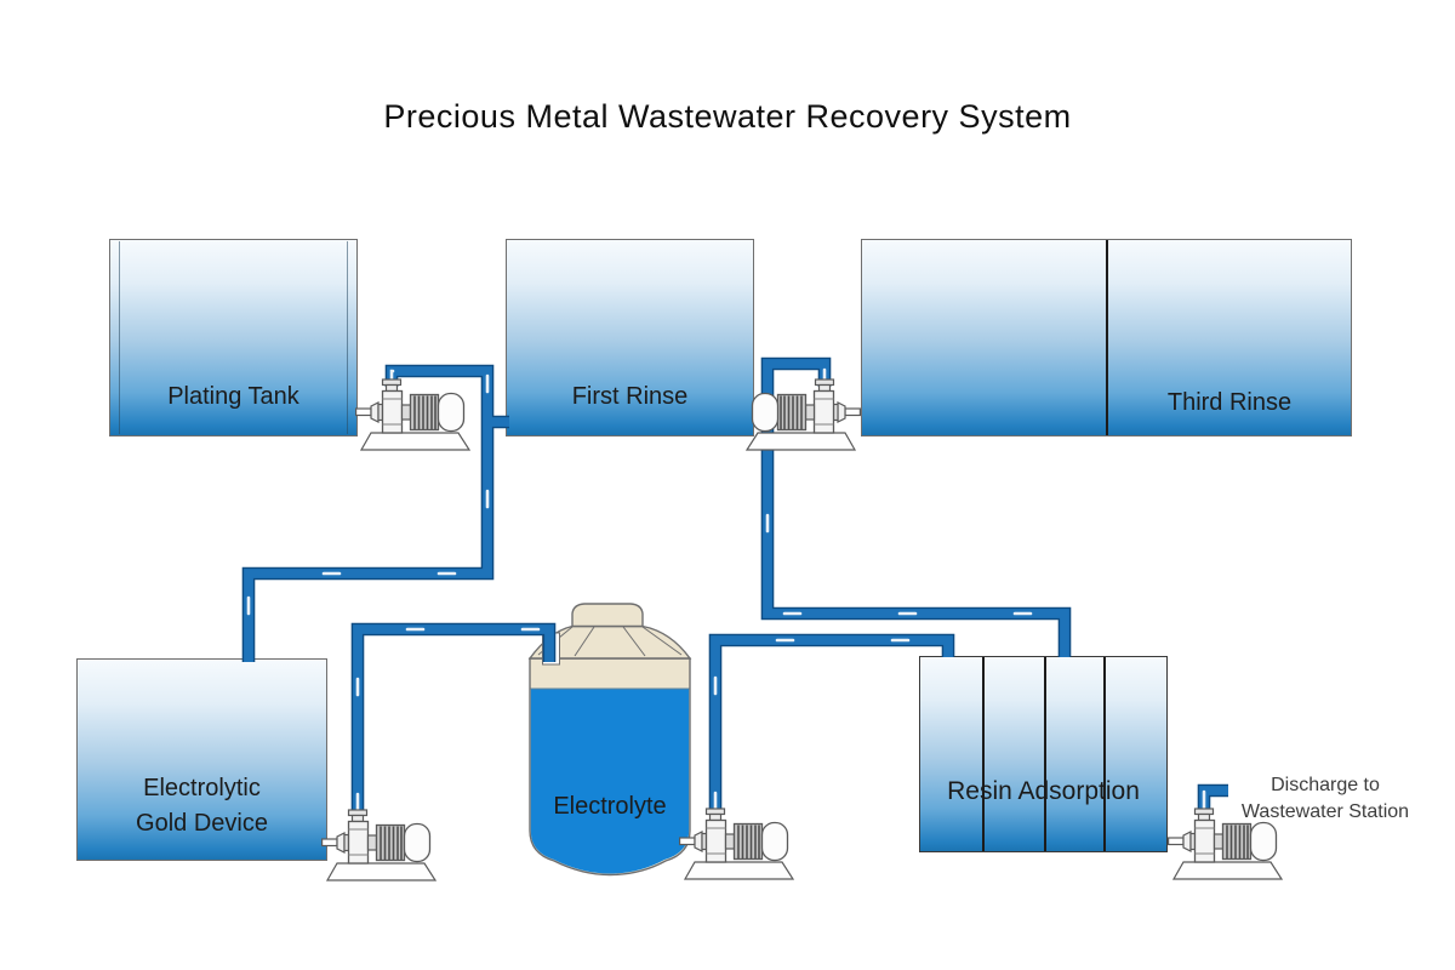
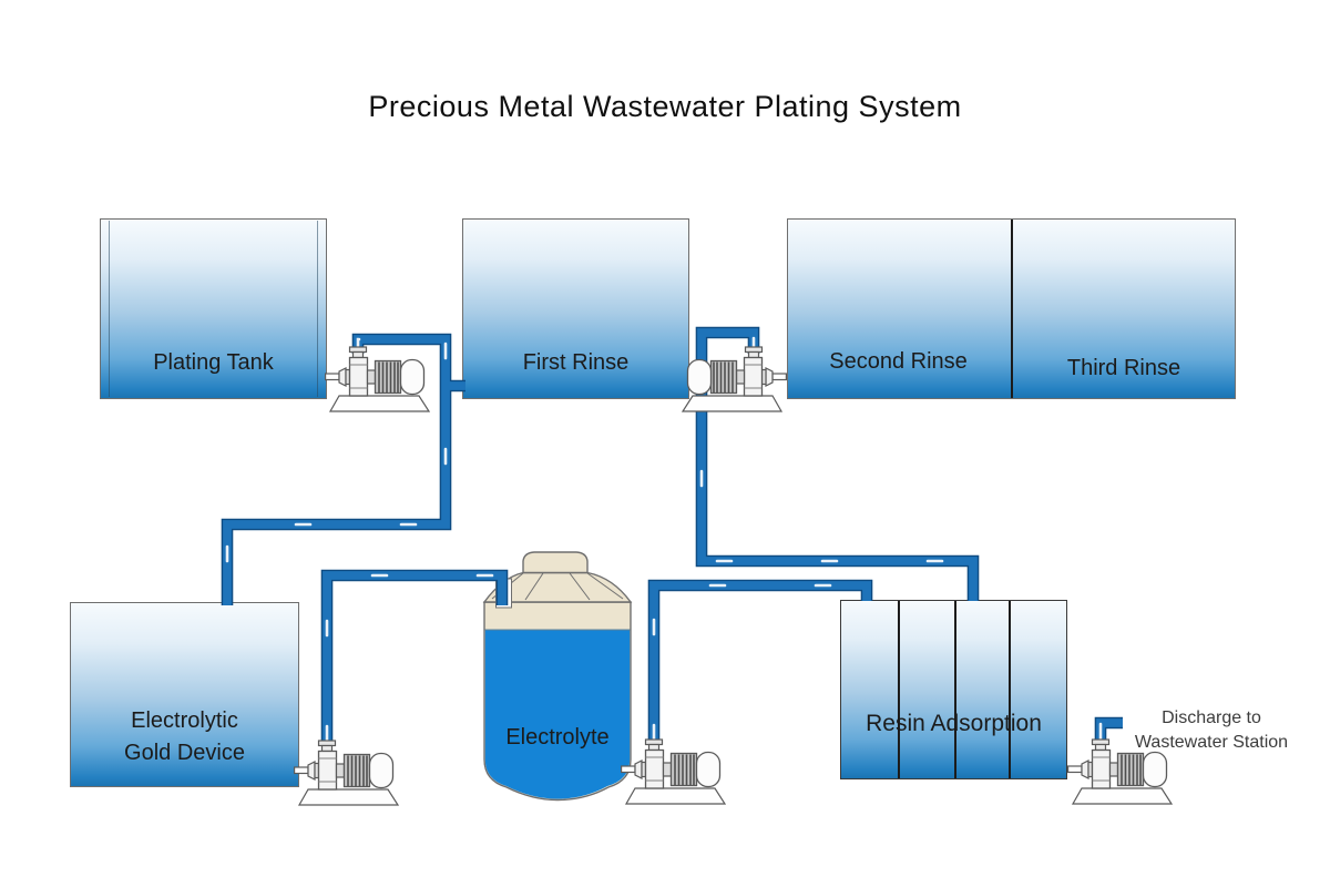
- Precious Metal Wastewater Recovery System
+ Precious Metal Wastewater Plating System
  Plating Tank
  First Rinse
+ Second Rinse
  Third Rinse
  Electrolytic
  Gold Device
  Electrolyte
  Resin Adsorption
  Discharge to
  Wastewater Station
